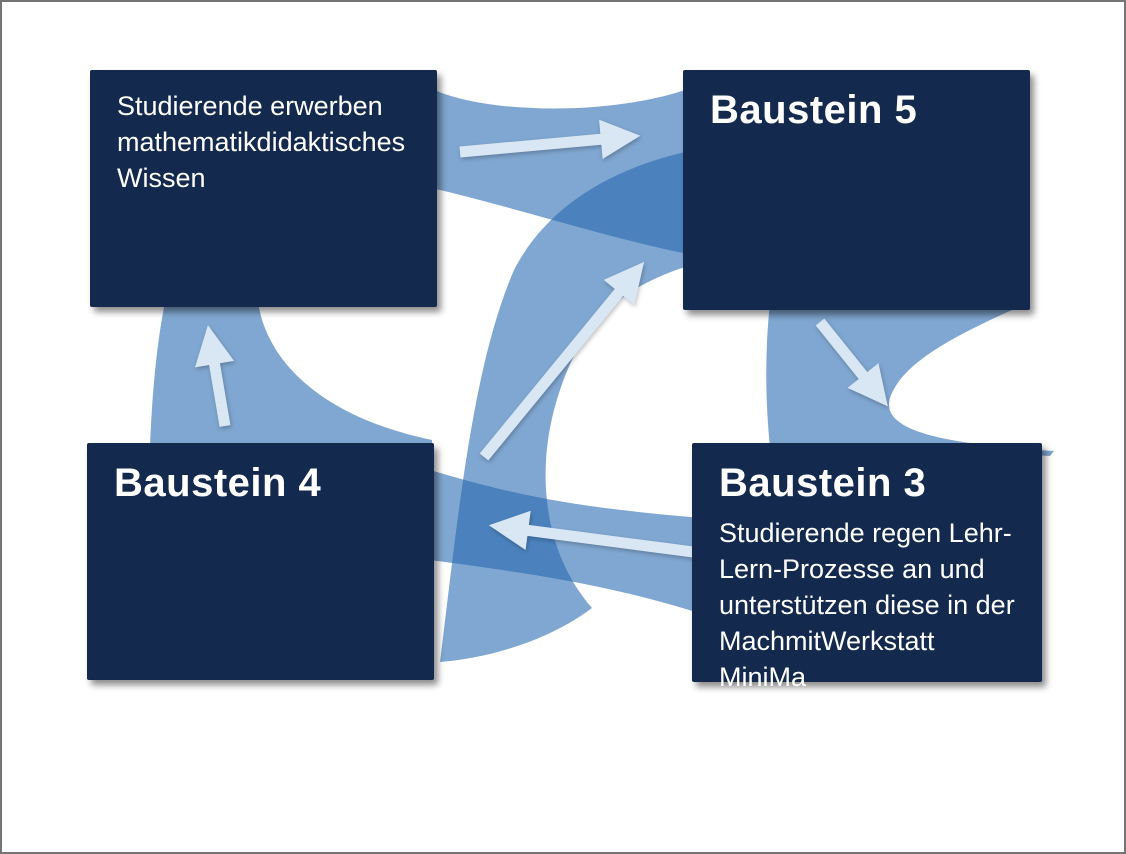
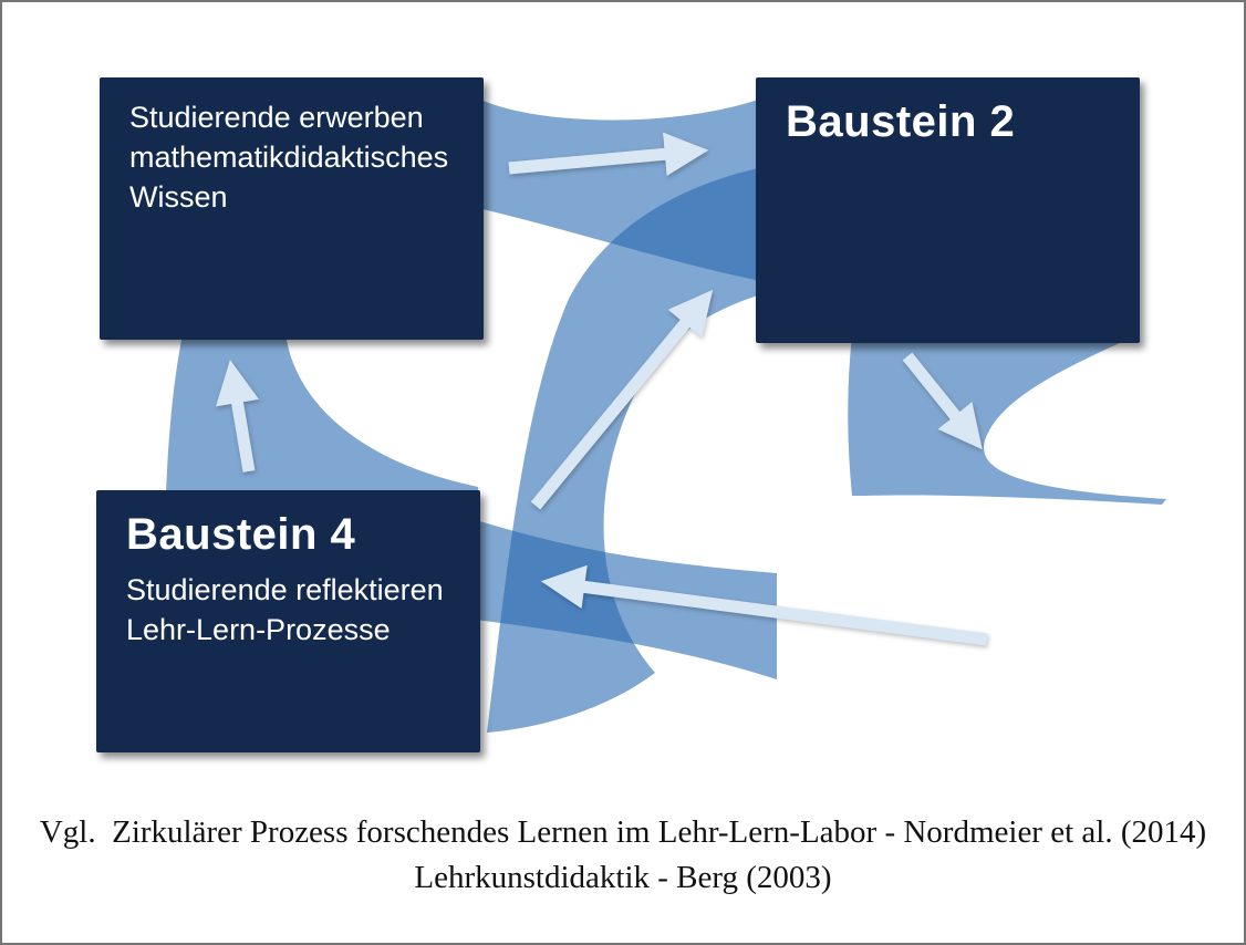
  Studierende erwerben
  mathematikdidaktisches
  Wissen
- Baustein 5
+ Baustein 2
- Baustein 3
- Studierende regen Lehr-
- Lern-Prozesse an und
- unterstützen diese in der
- MachmitWerkstatt MiniMa
  Baustein 4
+ Studierende reflektieren
+ Lehr-Lern-Prozesse
+ Vgl. Zirkulärer Prozess forschendes Lernen im Lehr-Lern-Labor - Nordmeier et al. (2014)
+ Lehrkunstdidaktik - Berg (2003)
